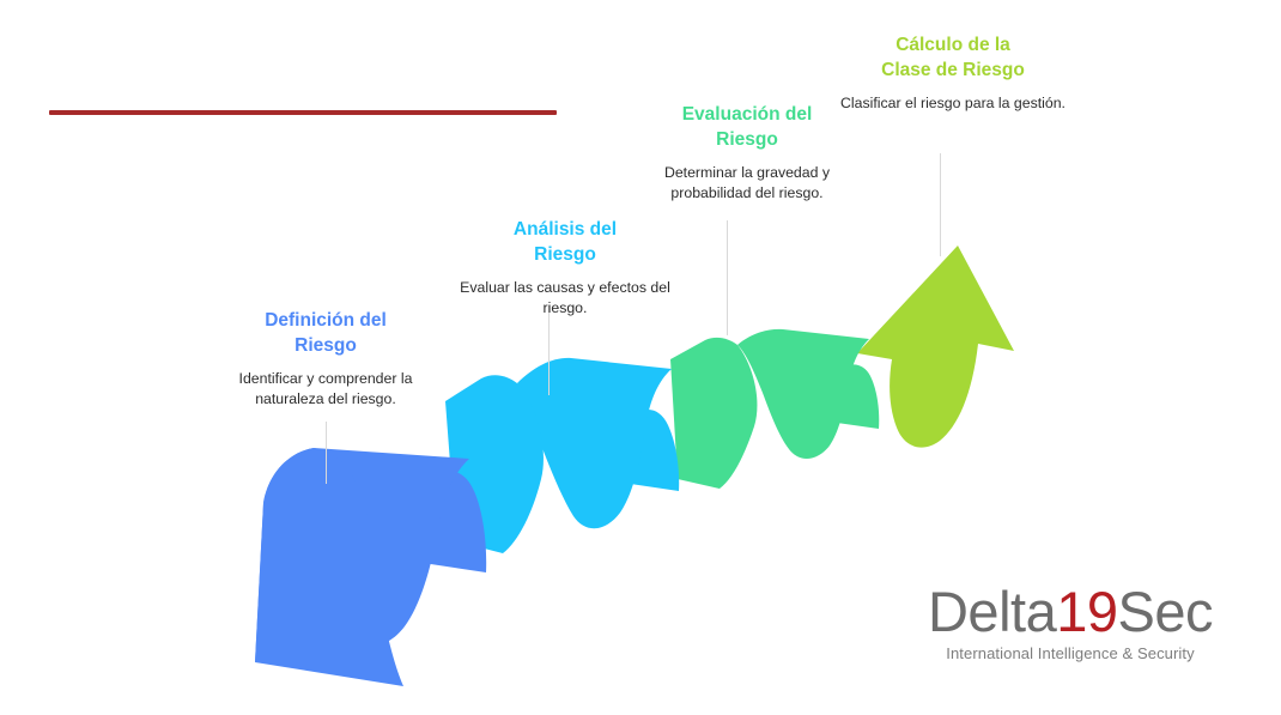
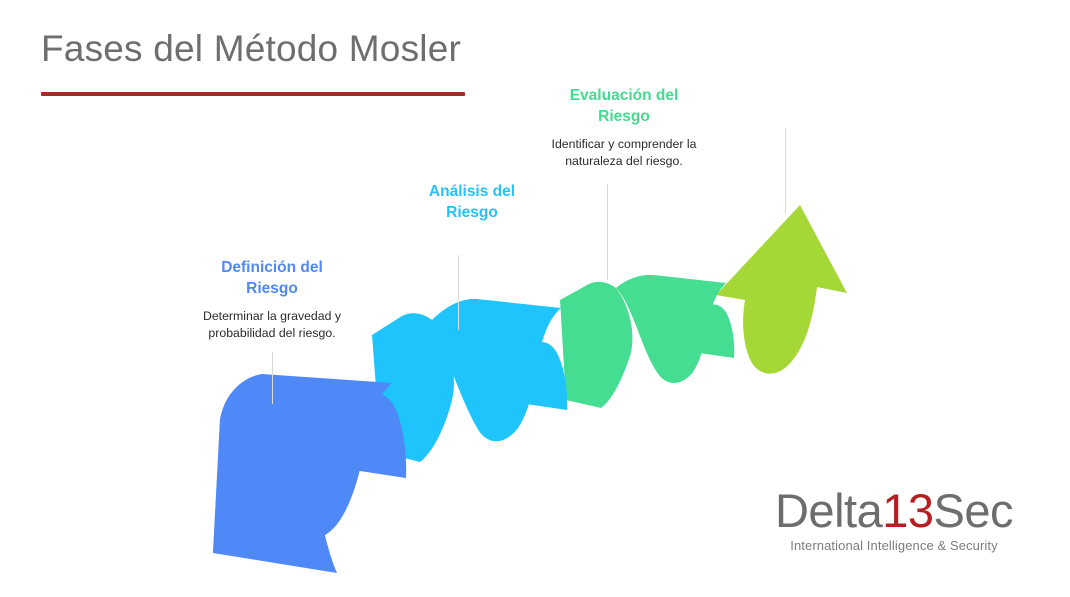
+ Fases del Método Mosler
  Definición del
  Riesgo
- Identificar y comprender la naturaleza del riesgo.
+ Determinar la gravedad y probabilidad del riesgo.
  Análisis del
  Riesgo
- Evaluar las causas y efectos del riesgo.
  Evaluación del
  Riesgo
- Determinar la gravedad y probabilidad del riesgo.
+ Identificar y comprender la naturaleza del riesgo.
- Cálculo de la
- Clase de Riesgo
- Clasificar el riesgo para la gestión.
- Delta19Sec
+ Delta13Sec
  International Intelligence & Security
